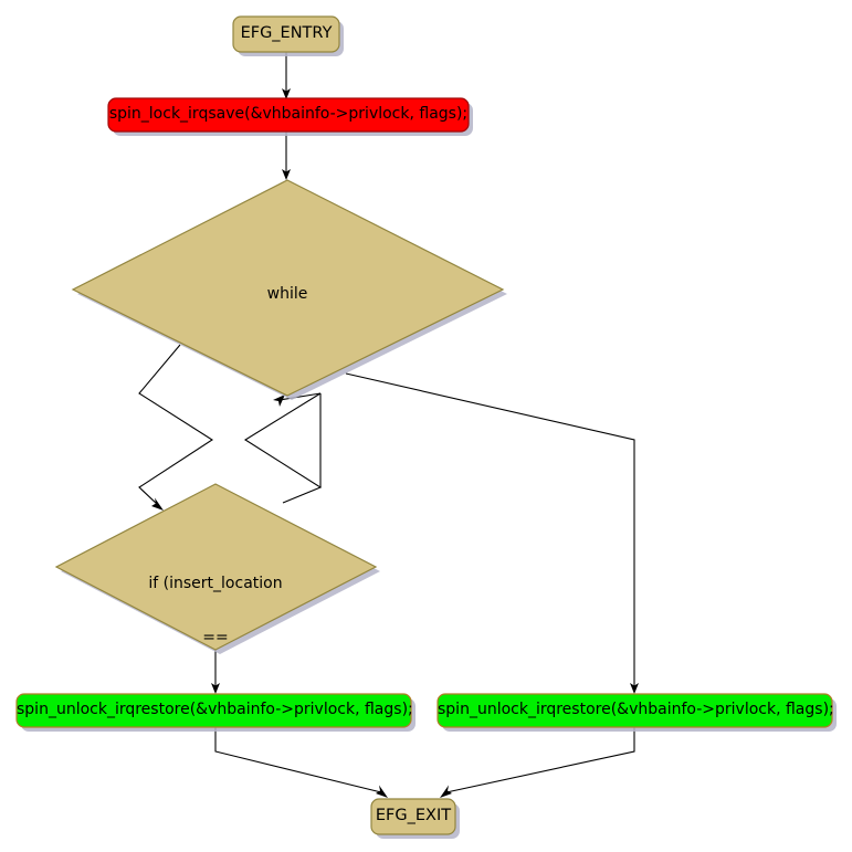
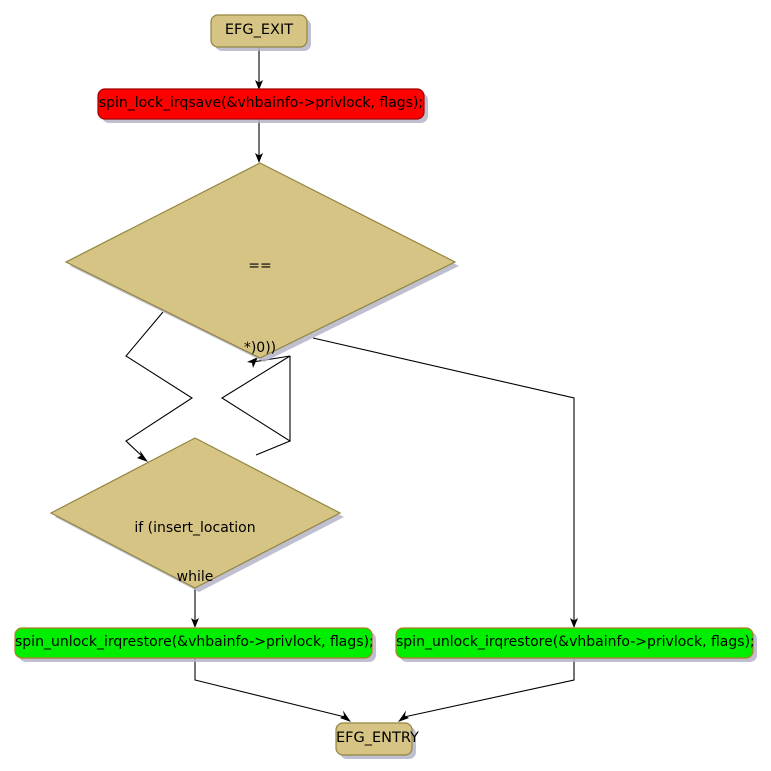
- EFG_ENTRY
+ EFG_EXIT
  spin_lock_irqsave(&vhbainfo->privlock, flags);
- while
+ ==
+ *)0))
  if (insert_location
- ==
+ while
  spin_unlock_irqrestore(&vhbainfo->privlock, flags);
  spin_unlock_irqrestore(&vhbainfo->privlock, flags);
- EFG_EXIT
+ EFG_ENTRY
